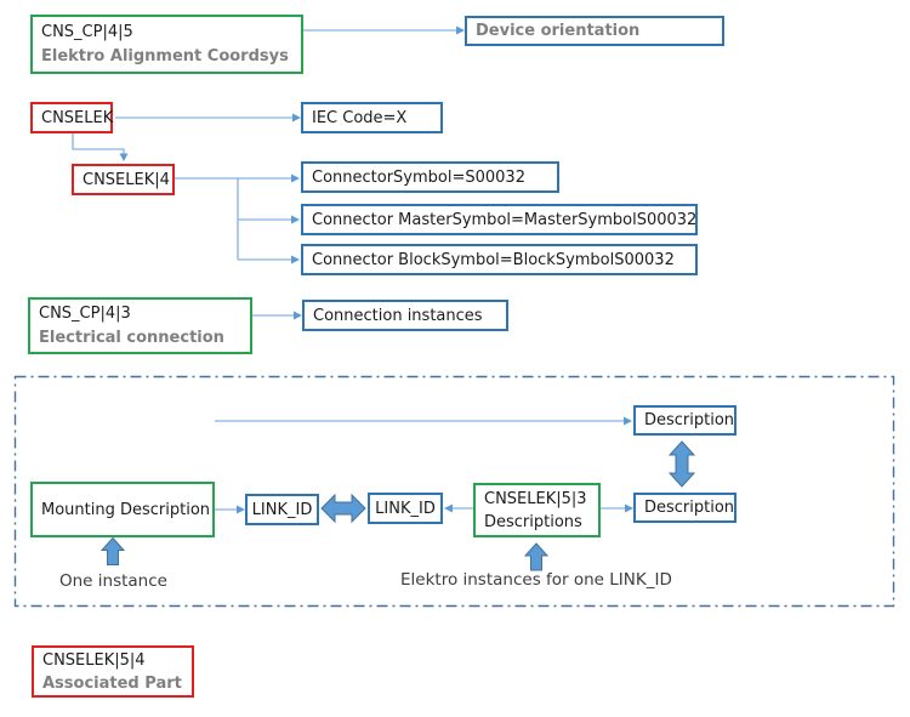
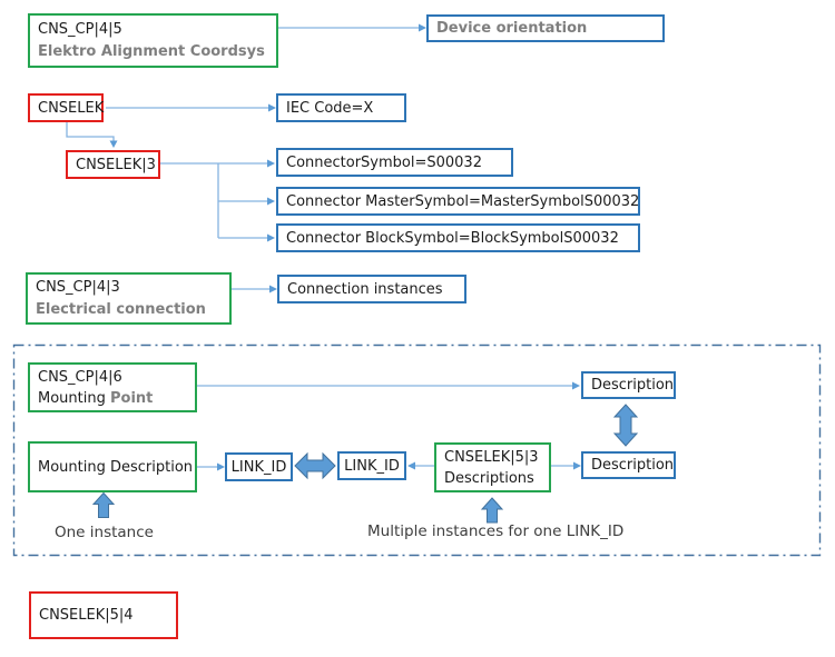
  CNS_CP|4|5
  Elektro Alignment Coordsys
  Device orientation
  CNSELEK
  IEC Code=X
- CNSELEK|4
+ CNSELEK|3
  ConnectorSymbol=S00032
  Connector MasterSymbol=MasterSymbolS00032
  Connector BlockSymbol=BlockSymbolS00032
  CNS_CP|4|3
  Electrical connection
  Connection instances
+ CNS_CP|4|6
+ Mounting Point
  Description
  Mounting Description
  LINK_ID
  LINK_ID
  CNSELEK|5|3
  Descriptions
  Description
  One instance
- Elektro instances for one LINK_ID
+ Multiple instances for one LINK_ID
  CNSELEK|5|4
- Associated Part
